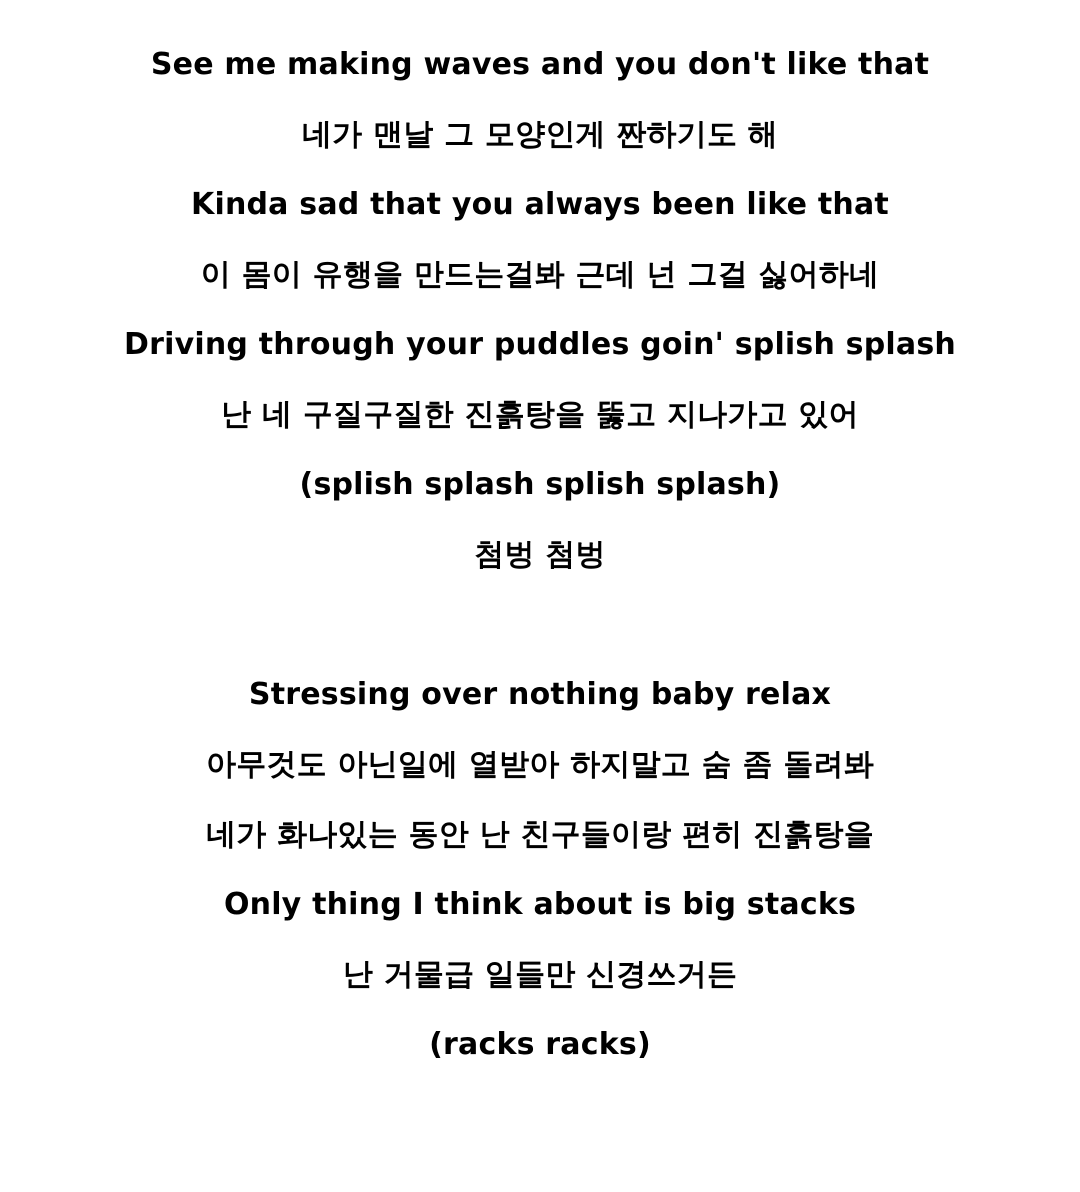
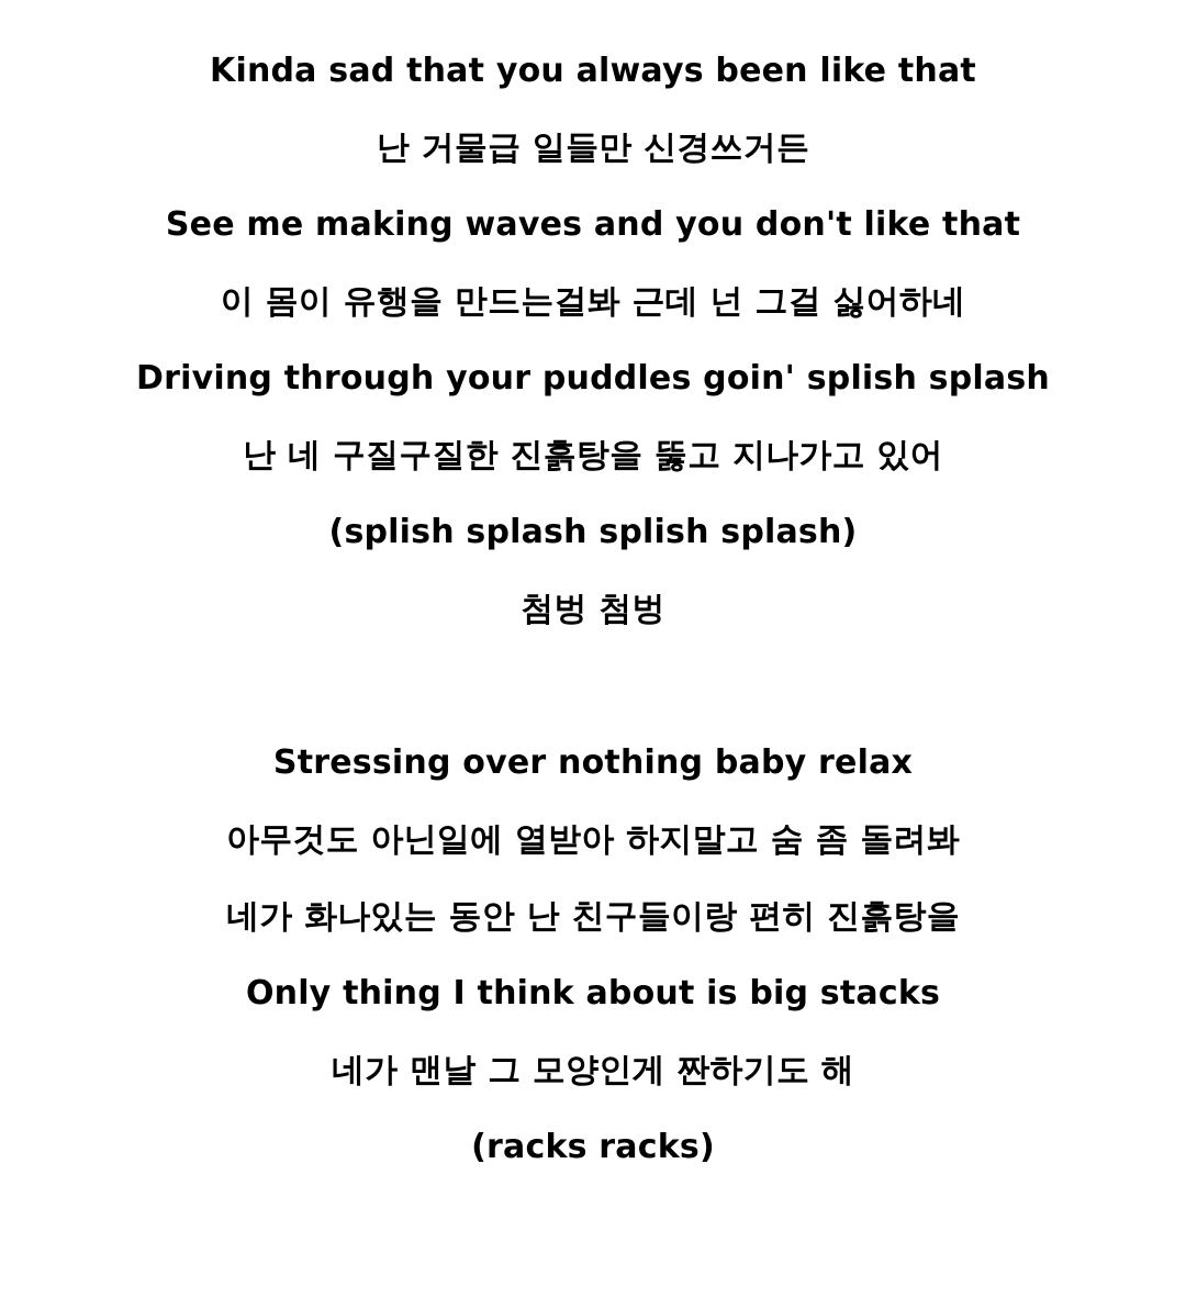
- See me making waves and you don't like that
+ Kinda sad that you always been like that
- 네가 맨날 그 모양인게 짠하기도 해
+ 난 거물급 일들만 신경쓰거든
- Kinda sad that you always been like that
+ See me making waves and you don't like that
  이 몸이 유행을 만드는걸봐 근데 넌 그걸 싫어하네
  Driving through your puddles goin' splish splash
  난 네 구질구질한 진흙탕을 뚫고 지나가고 있어
  (splish splash splish splash)
  첨벙 첨벙
  Stressing over nothing baby relax
  아무것도 아닌일에 열받아 하지말고 숨 좀 돌려봐
  네가 화나있는 동안 난 친구들이랑 편히 진흙탕을
  Only thing I think about is big stacks
- 난 거물급 일들만 신경쓰거든
+ 네가 맨날 그 모양인게 짠하기도 해
  (racks racks)
